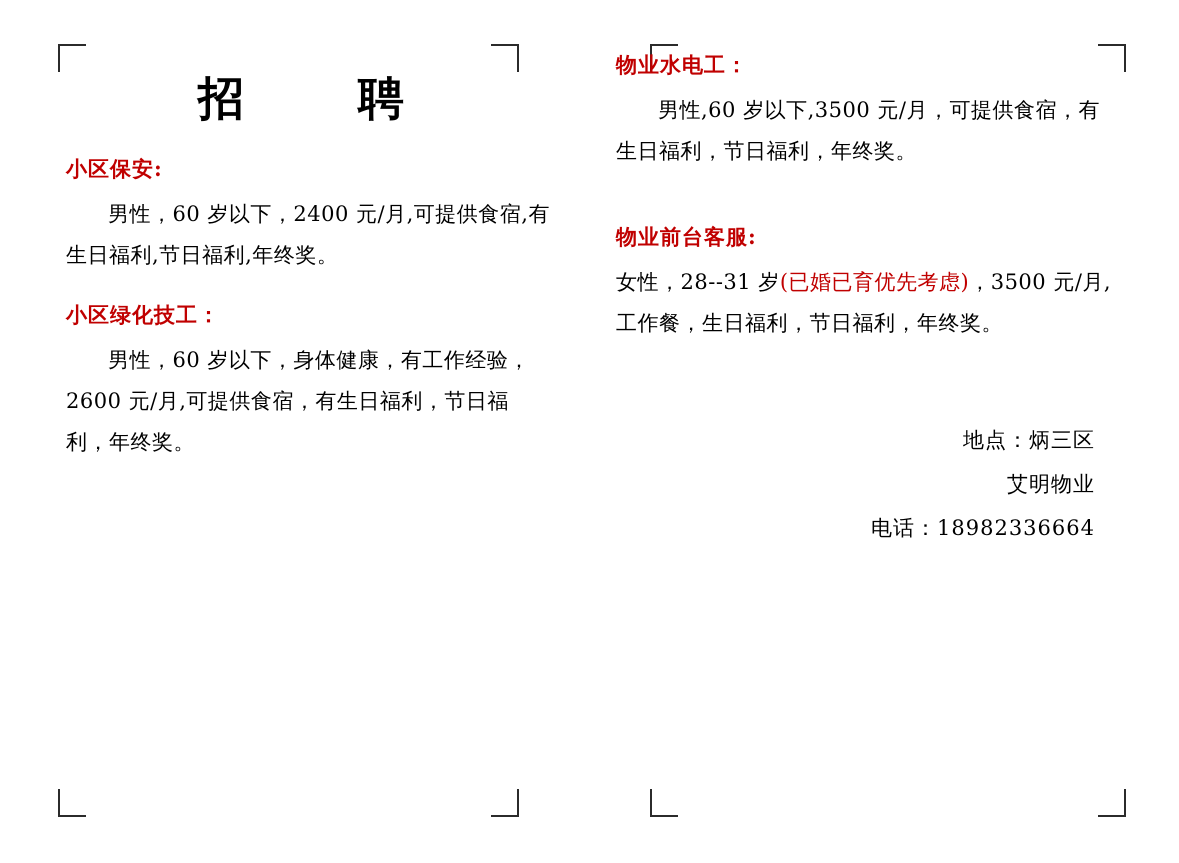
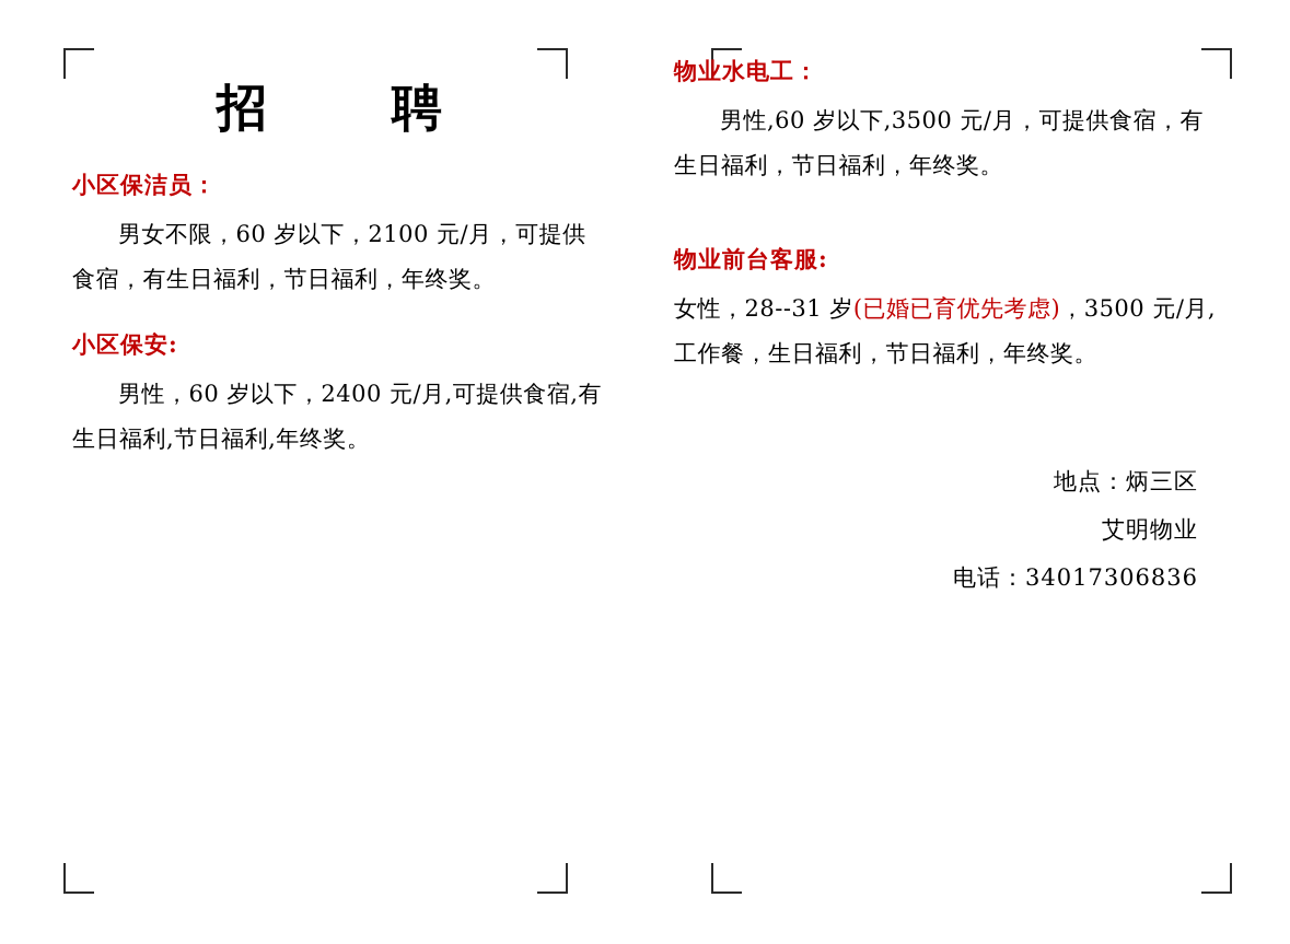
  招 聘
+ 小区保洁员：
+ 男女不限，60 岁以下，2100 元/月，可提供食宿，有生日福利，节日福利，年终奖。
  小区保安:
  男性，60 岁以下，2400 元/月,可提供食宿,有生日福利,节日福利,年终奖。
- 小区绿化技工：
- 男性，60 岁以下，身体健康，有工作经验，2600 元/月,可提供食宿，有生日福利，节日福利，年终奖。
  物业水电工：
  男性,60 岁以下,3500 元/月，可提供食宿，有生日福利，节日福利，年终奖。
  物业前台客服:
  女性，28--31 岁(已婚已育优先考虑)，3500 元/月,工作餐，生日福利，节日福利，年终奖。
  地点：炳三区
  艾明物业
- 电话：18982336664
+ 电话：34017306836
